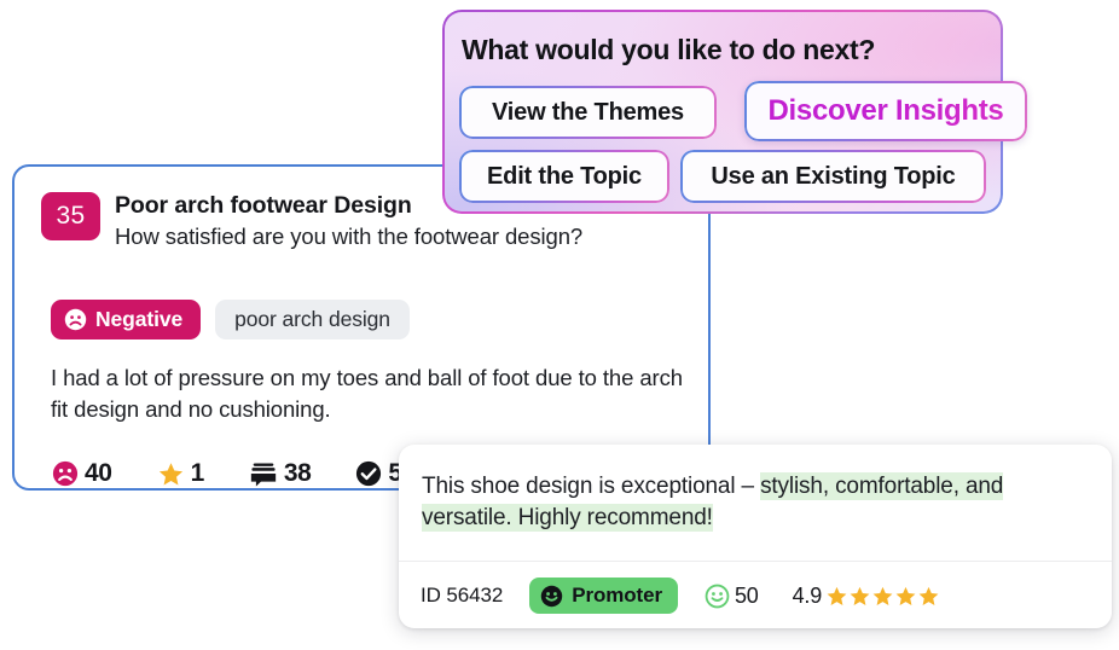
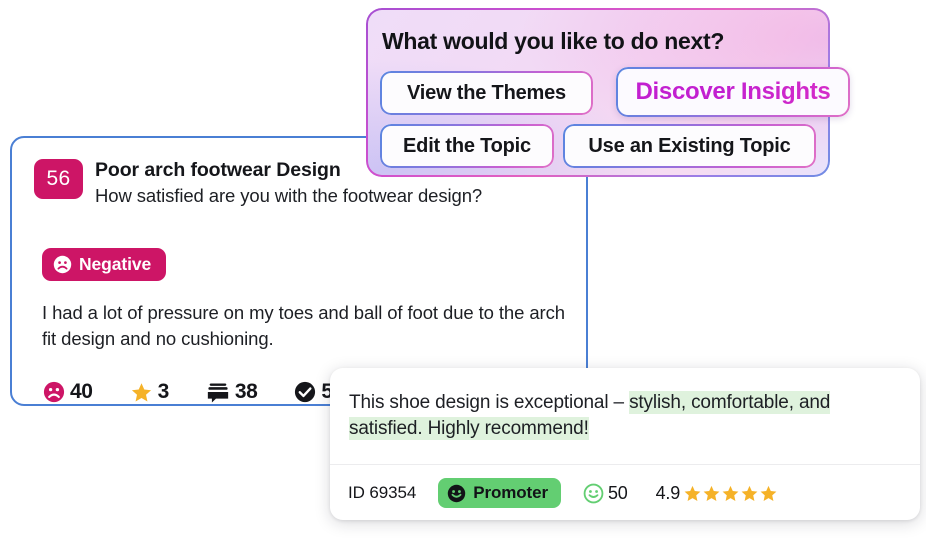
- 35
+ 56
  Poor arch footwear Design
  How satisfied are you with the footwear design?
  Negative
- poor arch design
  I had a lot of pressure on my toes and ball of foot due to the arch fit design and no cushioning.
  40
- 1
+ 3
  38
  5
  What would you like to do next?
- This shoe design is exceptional – stylish, comfortable, and versatile. Highly recommend!
+ This shoe design is exceptional – stylish, comfortable, and satisfied. Highly recommend!
- ID 56432
+ ID 69354
  Promoter
  50
  4.9
